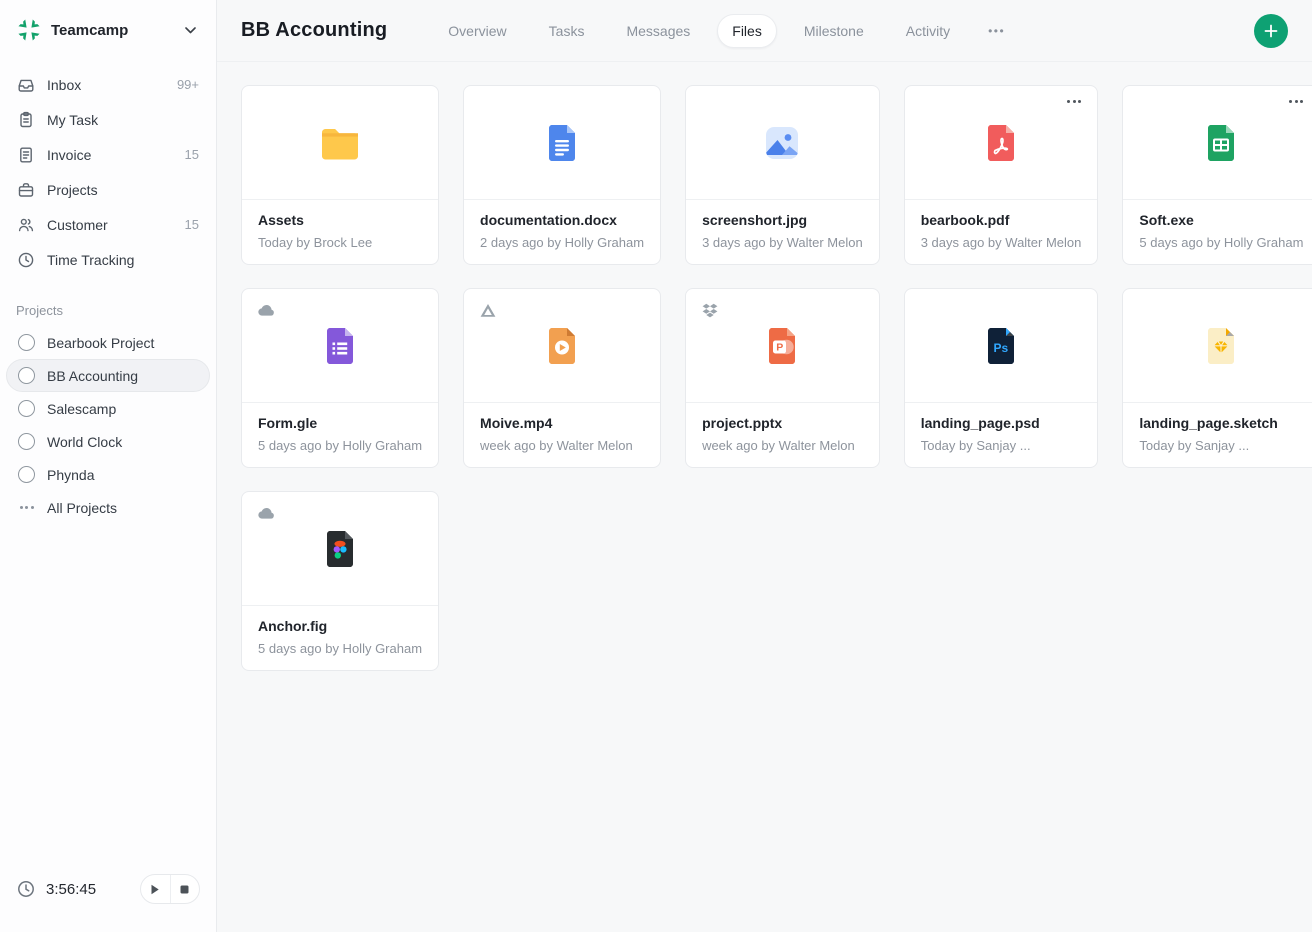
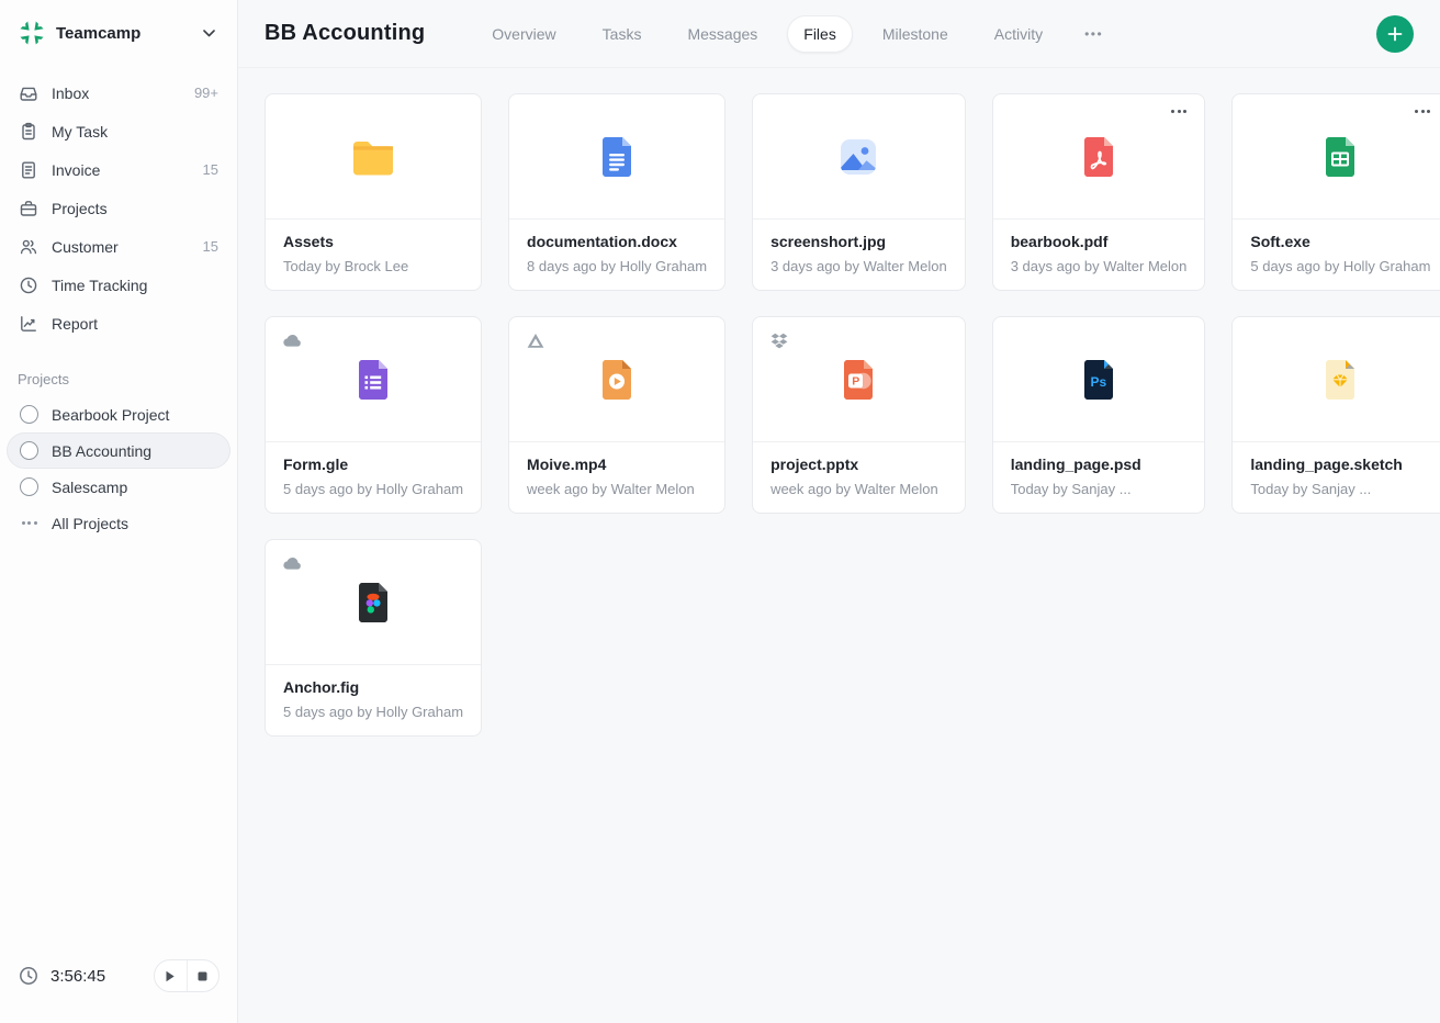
  Teamcamp
  Inbox
  99+
  My Task
  Invoice
  15
  Projects
  Customer
  15
  Time Tracking
+ Report
  Projects
  Bearbook Project
  BB Accounting
  Salescamp
- World Clock
- Phynda
  All Projects
  3:56:45
  BB Accounting
  Overview
  Tasks
  Messages
  Files
  Milestone
  Activity
  •••
  Assets
  Today by Brock Lee
  documentation.docx
- 2 days ago by Holly Graham
+ 8 days ago by Holly Graham
  screenshort.jpg
  3 days ago by Walter Melon
  bearbook.pdf
  3 days ago by Walter Melon
  Soft.exe
  5 days ago by Holly Graham
  Form.gle
  5 days ago by Holly Graham
  Moive.mp4
  week ago by Walter Melon
  P
  project.pptx
  week ago by Walter Melon
  Ps
  landing_page.psd
  Today by Sanjay ...
  landing_page.sketch
  Today by Sanjay ...
  Anchor.fig
  5 days ago by Holly Graham
